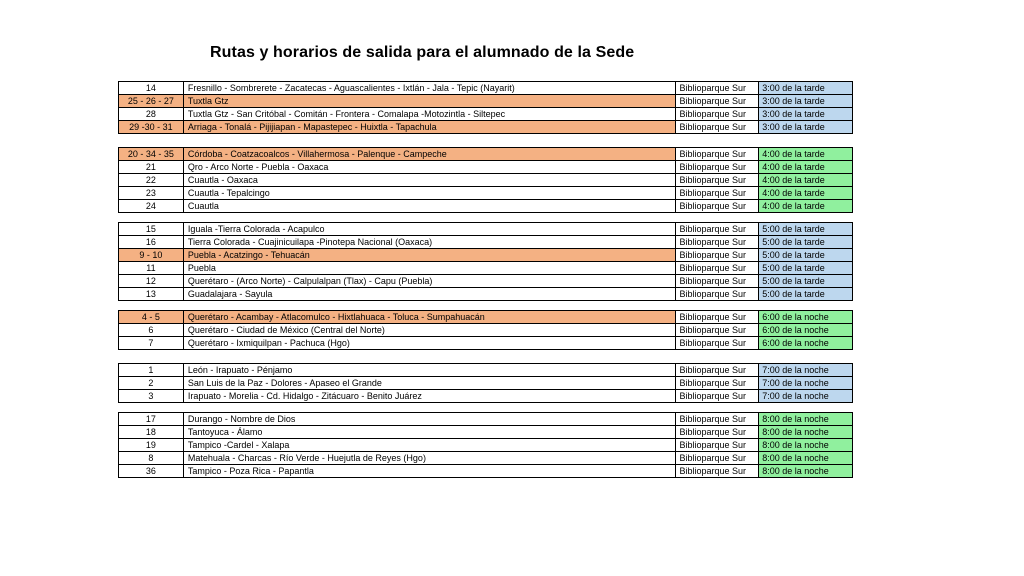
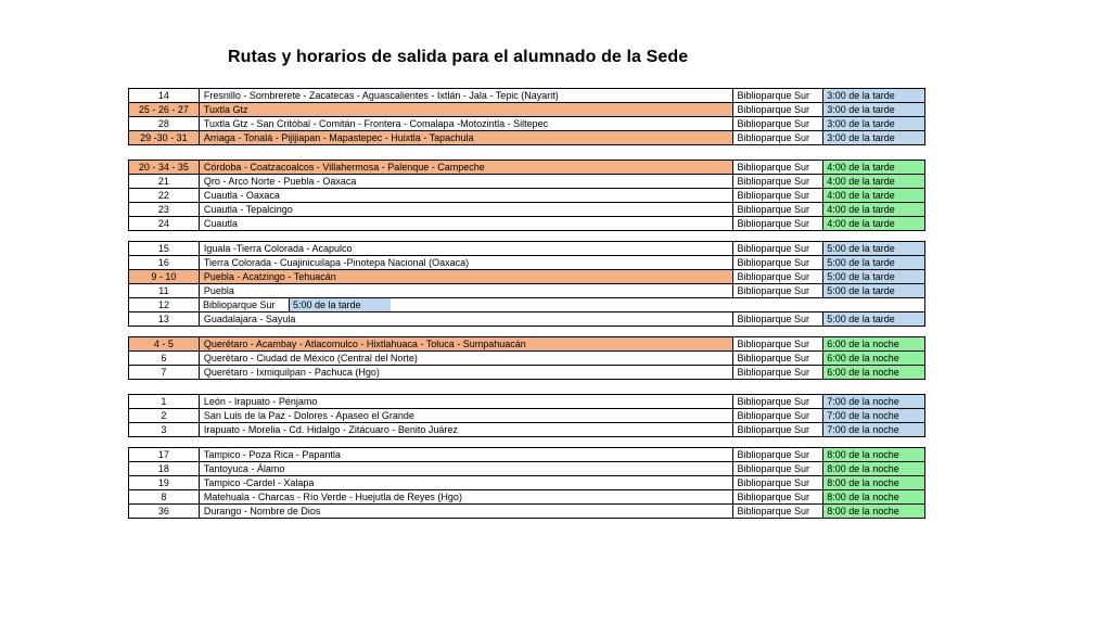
  Rutas y horarios de salida para el alumnado de la Sede
  14
  Fresnillo - Sombrerete - Zacatecas - Aguascalientes - Ixtlán - Jala - Tepic (Nayarit)
  Biblioparque Sur
  3:00 de la tarde
  25 - 26 - 27
  Tuxtla Gtz
  Biblioparque Sur
  3:00 de la tarde
  28
  Tuxtla Gtz - San Critóbal - Comitán - Frontera - Comalapa -Motozintla - Siltepec
  Biblioparque Sur
  3:00 de la tarde
  29 -30 - 31
  Arriaga - Tonalá - Pijijiapan - Mapastepec - Huixtla - Tapachula
  Biblioparque Sur
  3:00 de la tarde
  20 - 34 - 35
  Córdoba - Coatzacoalcos - Villahermosa - Palenque - Campeche
  Biblioparque Sur
  4:00 de la tarde
  21
  Qro - Arco Norte - Puebla - Oaxaca
  Biblioparque Sur
  4:00 de la tarde
  22
  Cuautla - Oaxaca
  Biblioparque Sur
  4:00 de la tarde
  23
  Cuautla - Tepalcingo
  Biblioparque Sur
  4:00 de la tarde
  24
  Cuautla
  Biblioparque Sur
  4:00 de la tarde
  15
  Iguala -Tierra Colorada - Acapulco
  Biblioparque Sur
  5:00 de la tarde
  16
  Tierra Colorada - Cuajinicuilapa -Pinotepa Nacional (Oaxaca)
  Biblioparque Sur
  5:00 de la tarde
  9 - 10
  Puebla - Acatzingo - Tehuacán
  Biblioparque Sur
  5:00 de la tarde
  11
  Puebla
  Biblioparque Sur
  5:00 de la tarde
  12
- Querétaro - (Arco Norte) - Calpulalpan (Tlax) - Capu (Puebla)
  Biblioparque Sur
  5:00 de la tarde
  13
  Guadalajara - Sayula
  Biblioparque Sur
  5:00 de la tarde
  4 - 5
  Querétaro - Acambay - Atlacomulco - Hixtlahuaca - Toluca - Sumpahuacán
  Biblioparque Sur
  6:00 de la noche
  6
  Querétaro - Ciudad de México (Central del Norte)
  Biblioparque Sur
  6:00 de la noche
  7
  Querétaro - Ixmiquilpan - Pachuca (Hgo)
  Biblioparque Sur
  6:00 de la noche
  1
  León - Irapuato - Pénjamo
  Biblioparque Sur
  7:00 de la noche
  2
  San Luis de la Paz - Dolores - Apaseo el Grande
  Biblioparque Sur
  7:00 de la noche
  3
  Irapuato - Morelia - Cd. Hidalgo - Zitácuaro - Benito Juárez
  Biblioparque Sur
  7:00 de la noche
  17
- Durango - Nombre de Dios
+ Tampico - Poza Rica - Papantla
  Biblioparque Sur
  8:00 de la noche
  18
  Tantoyuca - Álamo
  Biblioparque Sur
  8:00 de la noche
  19
  Tampico -Cardel - Xalapa
  Biblioparque Sur
  8:00 de la noche
  8
  Matehuala - Charcas - Río Verde - Huejutla de Reyes (Hgo)
  Biblioparque Sur
  8:00 de la noche
  36
- Tampico - Poza Rica - Papantla
+ Durango - Nombre de Dios
  Biblioparque Sur
  8:00 de la noche
